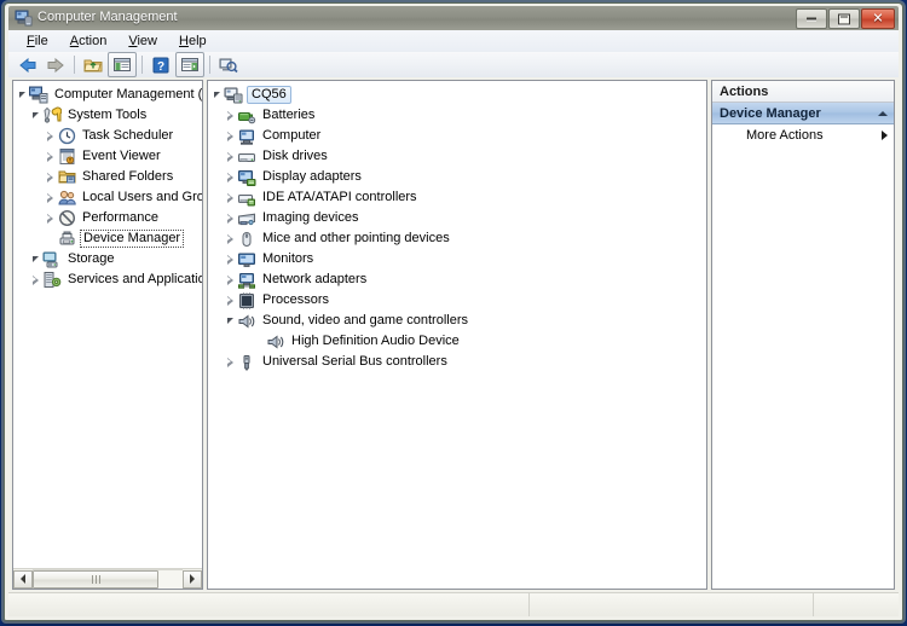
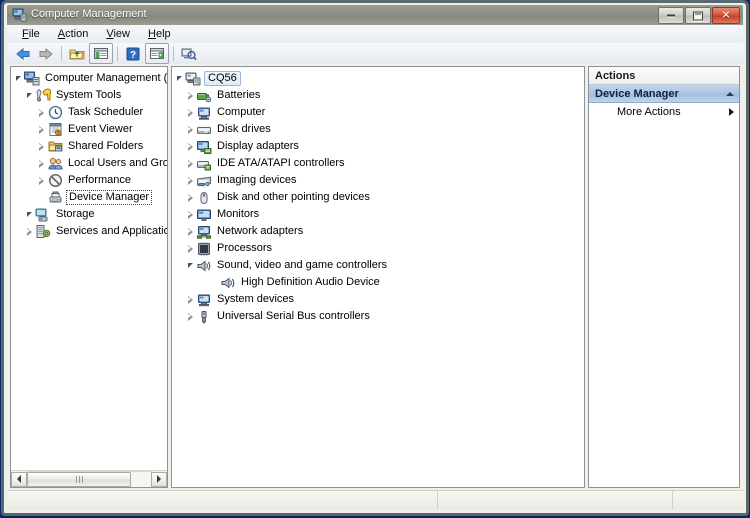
  Computer Management
  ✕
  File
  Action
  View
  Help
  ?
  Computer Management (
  System Tools
  Task Scheduler
  Event Viewer
  Shared Folders
  Local Users and Gro
  Performance
  Device Manager
  Storage
  Services and Applicatio
  CQ56
  Batteries
  Computer
  Disk drives
  Display adapters
  IDE ATA/ATAPI controllers
  Imaging devices
- Mice and other pointing devices
+ Disk and other pointing devices
  Monitors
  Network adapters
  Processors
  Sound, video and game controllers
  High Definition Audio Device
+ System devices
  Universal Serial Bus controllers
  Actions
  Device Manager
  More Actions
